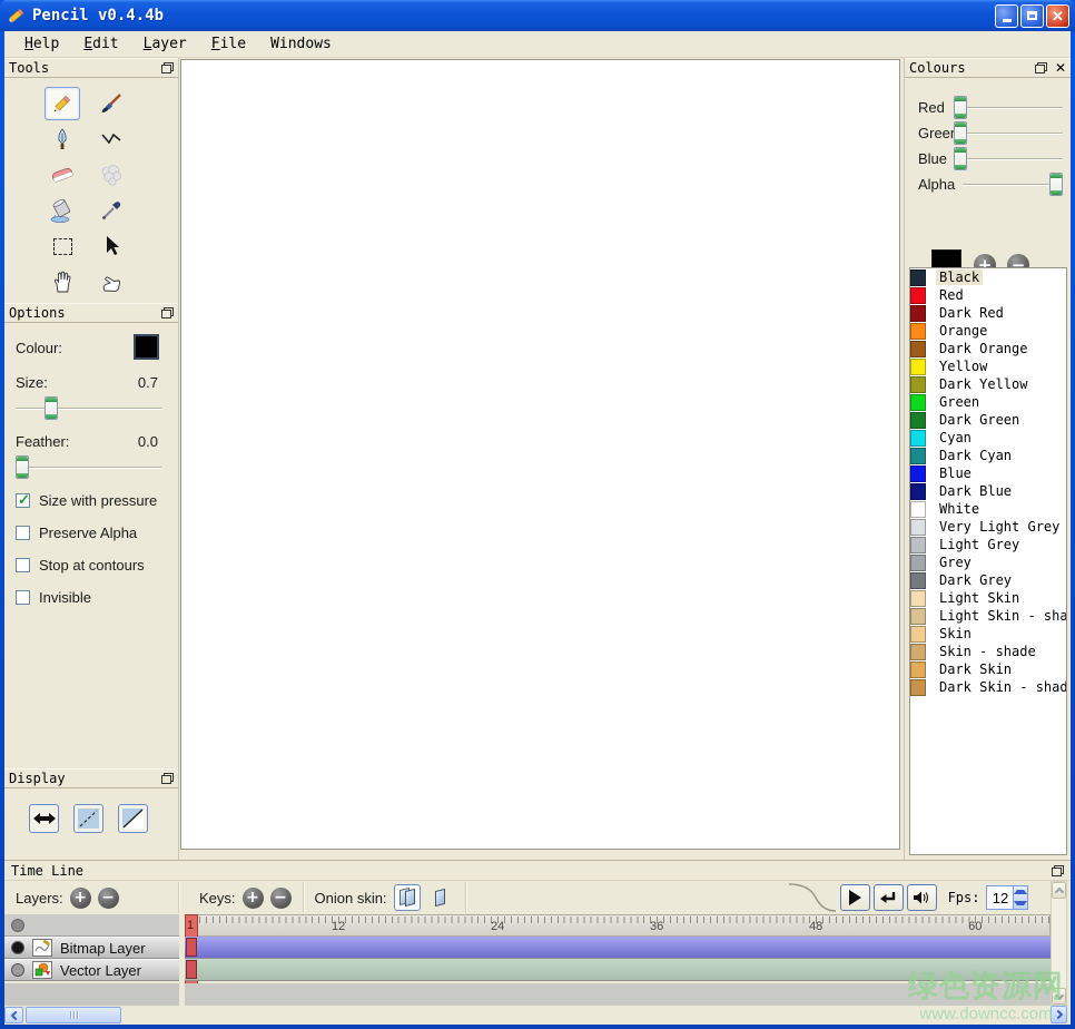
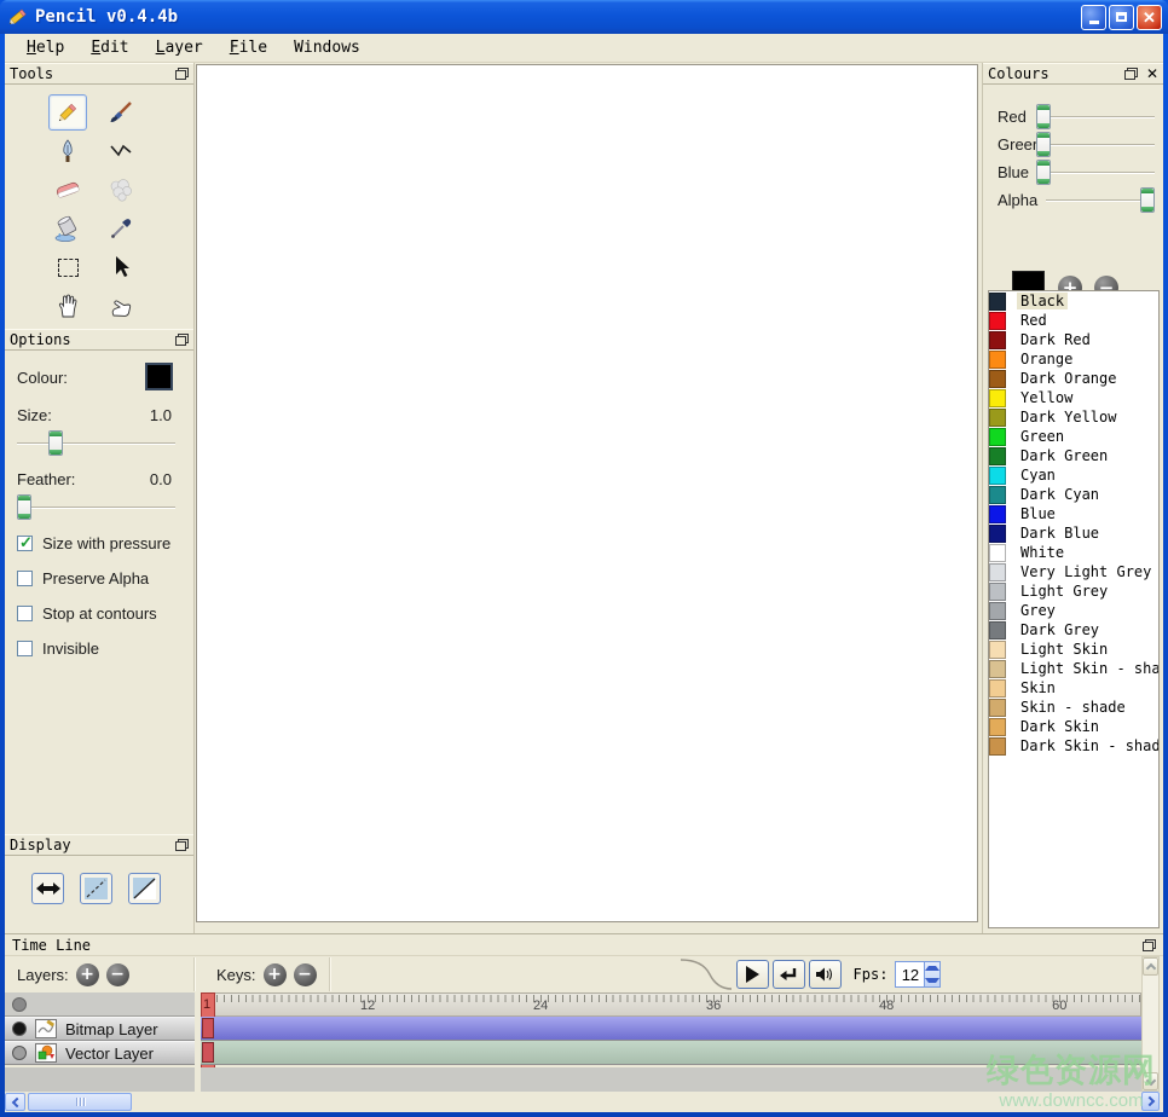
  Pencil v0.4.4b
  ✕
  Help
  Edit
  Layer
  File
  Windows
  Tools
  Options
  Colour:
  Size:
- 0.7
+ 1.0
  Feather:
  0.0
  Size with pressure
  Preserve Alpha
  Stop at contours
  Invisible
  Display
  Colours
  ✕
  Red
  Gree
  Blue
  Alpha
  +
  −
  Black
  Red
  Dark Red
  Orange
  Dark Orange
  Yellow
  Dark Yellow
  Green
  Dark Green
  Cyan
  Dark Cyan
  Blue
  Dark Blue
  White
  Very Light Grey
  Light Grey
  Grey
  Dark Grey
  Light Skin
  Light Skin - sha
  Skin
  Skin - shade
  Dark Skin
  Dark Skin - shad
  Time Line
  Layers:
  +
  −
  Keys:
  +
  −
- Onion skin:
  Fps:
  12
  12
  24
  36
  48
  60
  1
  Bitmap Layer
  Vector Layer
  绿色资源网
  www.downcc.com
